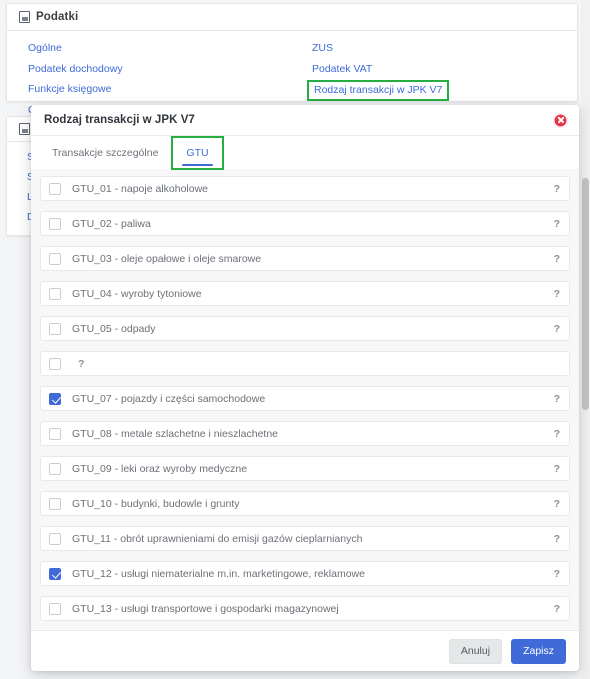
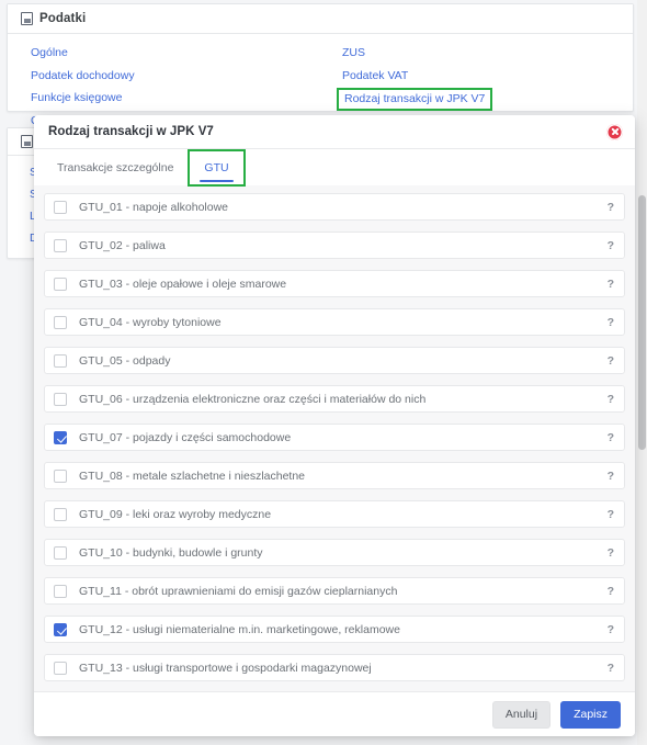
  Podatki
  Ogólne
  Podatek dochodowy
  Funkcje księgowe
  ZUS
  Podatek VAT
  Rodzaj transakcji w JPK V7
  L
  Rodzaj transakcji w JPK V7
  Transakcje szczególne
  GTU
  GTU_01 - napoje alkoholowe
  ?
  GTU_02 - paliwa
  ?
  GTU_03 - oleje opałowe i oleje smarowe
  ?
  GTU_04 - wyroby tytoniowe
  ?
  GTU_05 - odpady
  ?
+ GTU_06 - urządzenia elektroniczne oraz części i materiałów do nich
  ?
  GTU_07 - pojazdy i części samochodowe
  ?
  GTU_08 - metale szlachetne i nieszlachetne
  ?
  GTU_09 - leki oraz wyroby medyczne
  ?
  GTU_10 - budynki, budowle i grunty
  ?
  GTU_11 - obrót uprawnieniami do emisji gazów cieplarnianych
  ?
  GTU_12 - usługi niematerialne m.in. marketingowe, reklamowe
  ?
  GTU_13 - usługi transportowe i gospodarki magazynowej
  ?
  Anuluj
  Zapisz
